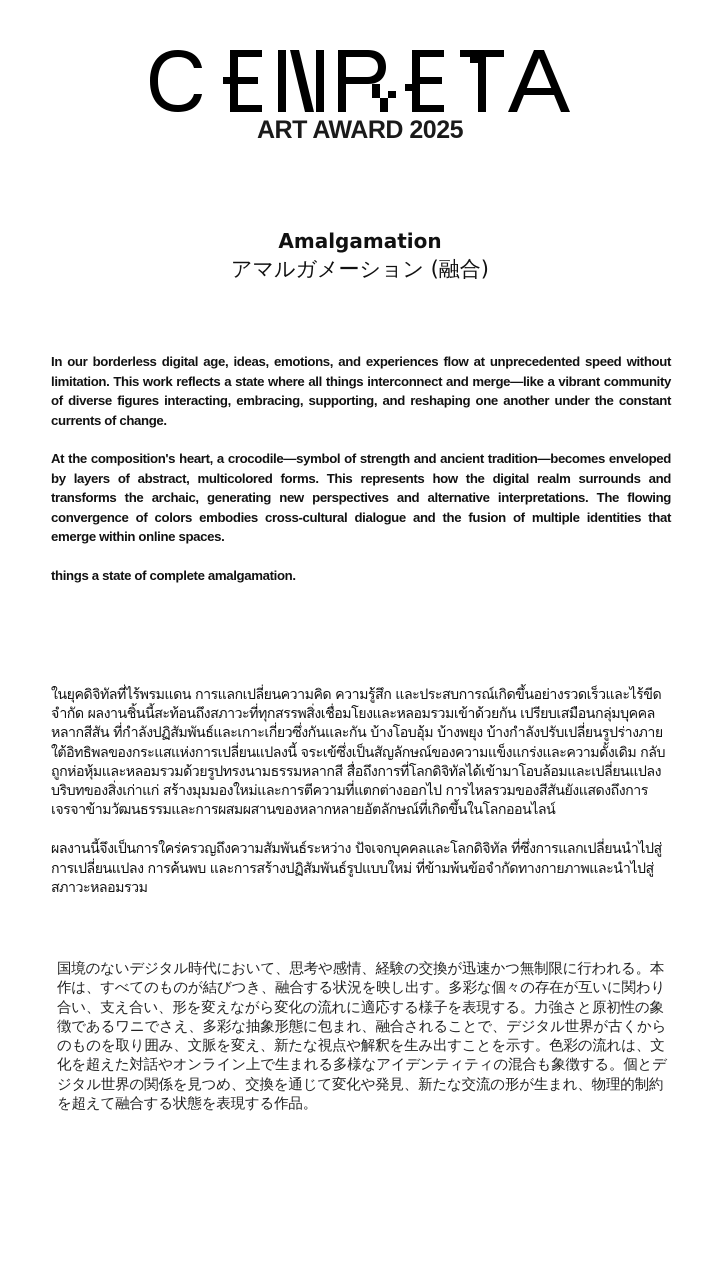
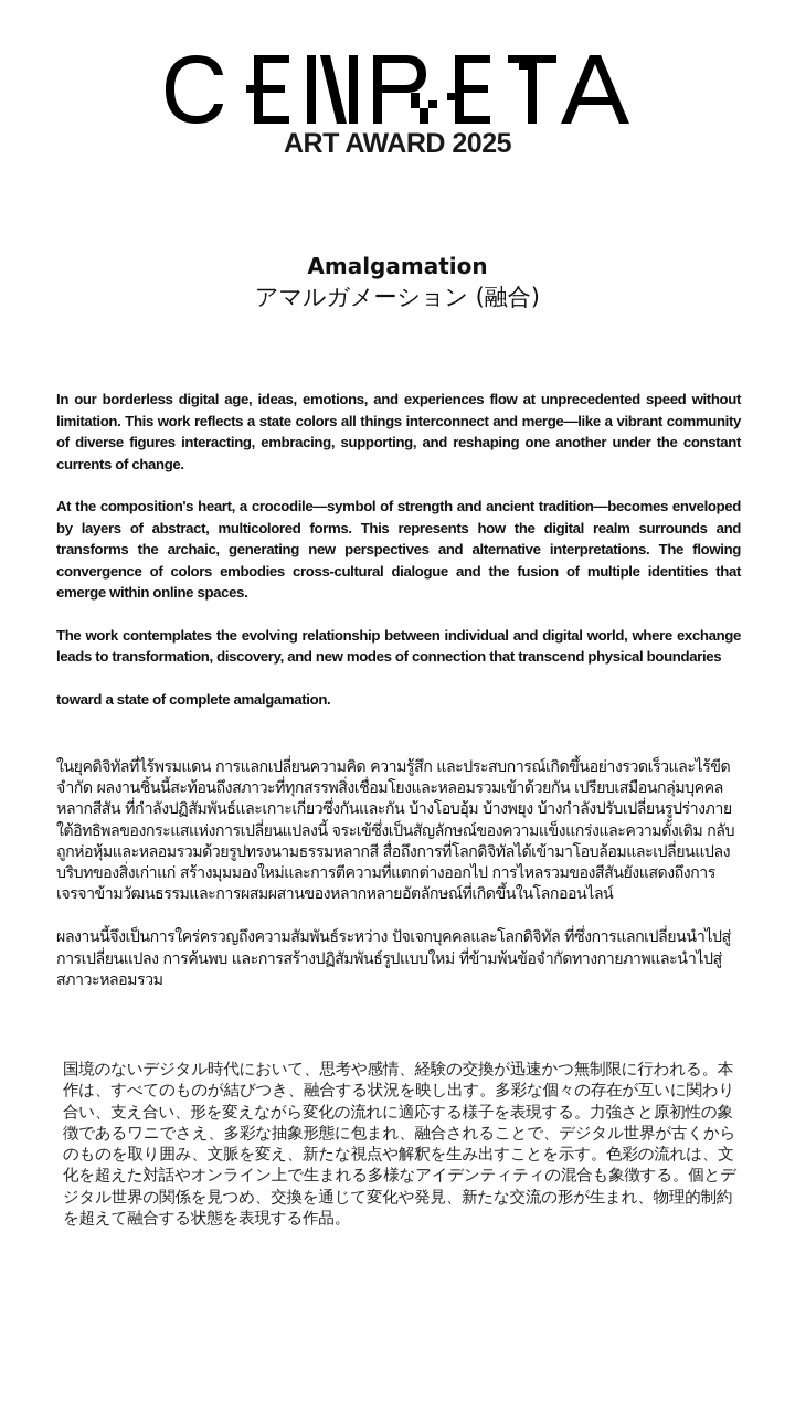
  ART AWARD 2025
  Amalgamation
  アマルガメーション (融合)
- In our borderless digital age, ideas, emotions, and experiences flow at unprecedented speed without limitation. This work reflects a state where all things interconnect and merge—like a vibrant community of diverse figures interacting, embracing, supporting, and reshaping one another under the constant currents of change.
+ In our borderless digital age, ideas, emotions, and experiences flow at unprecedented speed without limitation. This work reflects a state colors all things interconnect and merge—like a vibrant community of diverse figures interacting, embracing, supporting, and reshaping one another under the constant currents of change.
  At the composition's heart, a crocodile—symbol of strength and ancient tradition—becomes enveloped by layers of abstract, multicolored forms. This represents how the digital realm surrounds and transforms the archaic, generating new perspectives and alternative interpretations. The flowing convergence of colors embodies cross-cultural dialogue and the fusion of multiple identities that emerge within online spaces.
+ The work contemplates the evolving relationship between individual and digital world, where exchange leads to transformation, discovery, and new modes of connection that transcend physical boundaries
- things a state of complete amalgamation.
+ toward a state of complete amalgamation.
  ในยุคดิจิทัลที่ไร้พรมแดน การแลกเปลี่ยนความคิด ความรู้สึก และประสบการณ์เกิดขึ้นอย่างรวดเร็วและไร้ขีดจำกัด ผลงานชิ้นนี้สะท้อนถึงสภาวะที่ทุกสรรพสิ่งเชื่อมโยงและหลอมรวมเข้าด้วยกัน เปรียบเสมือนกลุ่มบุคคลหลากสีสัน ที่กำลังปฏิสัมพันธ์และเกาะเกี่ยวซึ่งกันและกัน บ้างโอบอุ้ม บ้างพยุง บ้างกำลังปรับเปลี่ยนรูปร่างภายใต้อิทธิพลของกระแสแห่งการเปลี่ยนแปลงนี้ จระเข้ซึ่งเป็นสัญลักษณ์ของความแข็งแกร่งและความดั้งเดิม กลับถูกห่อหุ้มและหลอมรวมด้วยรูปทรงนามธรรมหลากสี สื่อถึงการที่โลกดิจิทัลได้เข้ามาโอบล้อมและเปลี่ยนแปลงบริบทของสิ่งเก่าแก่ สร้างมุมมองใหม่และการตีความที่แตกต่างออกไป การไหลรวมของสีสันยังแสดงถึงการเจรจาข้ามวัฒนธรรมและการผสมผสานของหลากหลายอัตลักษณ์ที่เกิดขึ้นในโลกออนไลน์
  ผลงานนี้จึงเป็นการใคร่ครวญถึงความสัมพันธ์ระหว่าง ปัจเจกบุคคลและโลกดิจิทัล ที่ซึ่งการแลกเปลี่ยนนำไปสู่การเปลี่ยนแปลง การค้นพบ และการสร้างปฏิสัมพันธ์รูปแบบใหม่ ที่ข้ามพ้นข้อจำกัดทางกายภาพและนำไปสู่สภาวะหลอมรวม
  国境のないデジタル時代において、思考や感情、経験の交換が迅速かつ無制限に行われる。本作は、すべてのものが結びつき、融合する状況を映し出す。多彩な個々の存在が互いに関わり合い、支え合い、形を変えながら変化の流れに適応する様子を表現する。力強さと原初性の象徴であるワニでさえ、多彩な抽象形態に包まれ、融合されることで、デジタル世界が古くからのものを取り囲み、文脈を変え、新たな視点や解釈を生み出すことを示す。色彩の流れは、文化を超えた対話やオンライン上で生まれる多様なアイデンティティの混合も象徴する。個とデジタル世界の関係を見つめ、交換を通じて変化や発見、新たな交流の形が生まれ、物理的制約を超えて融合する状態を表現する作品。
